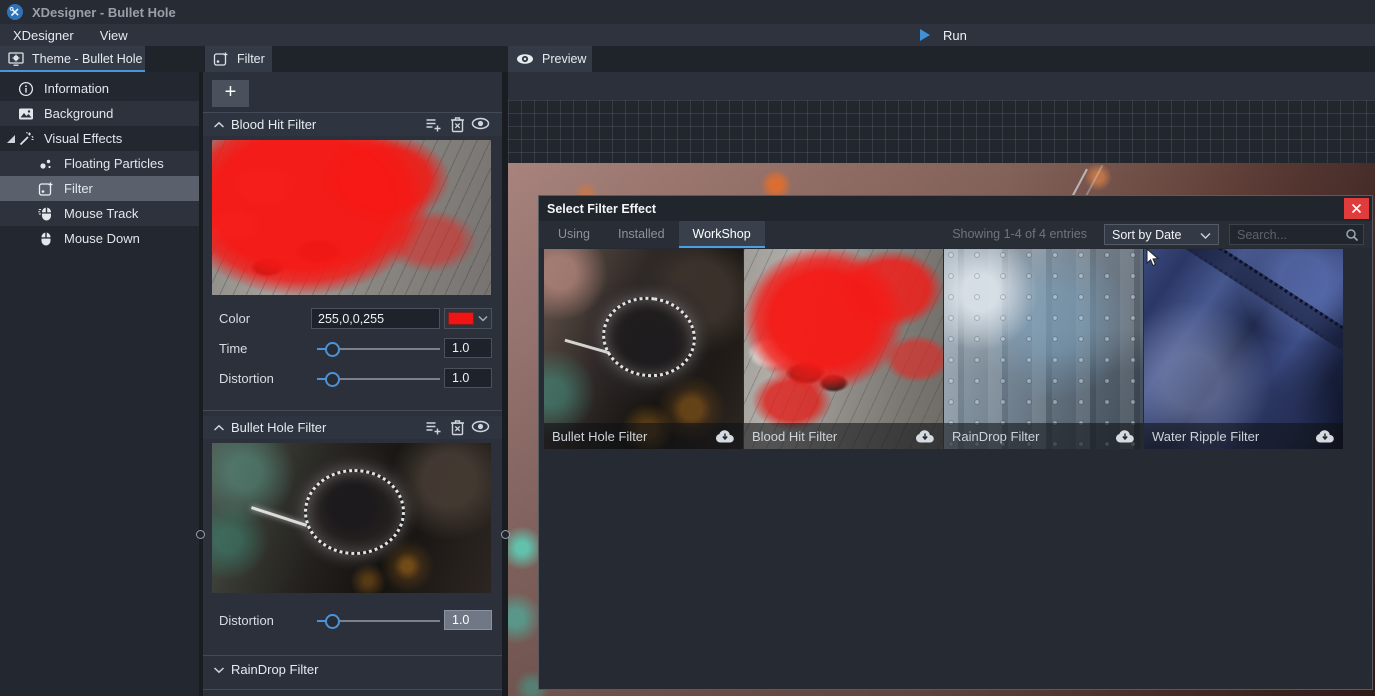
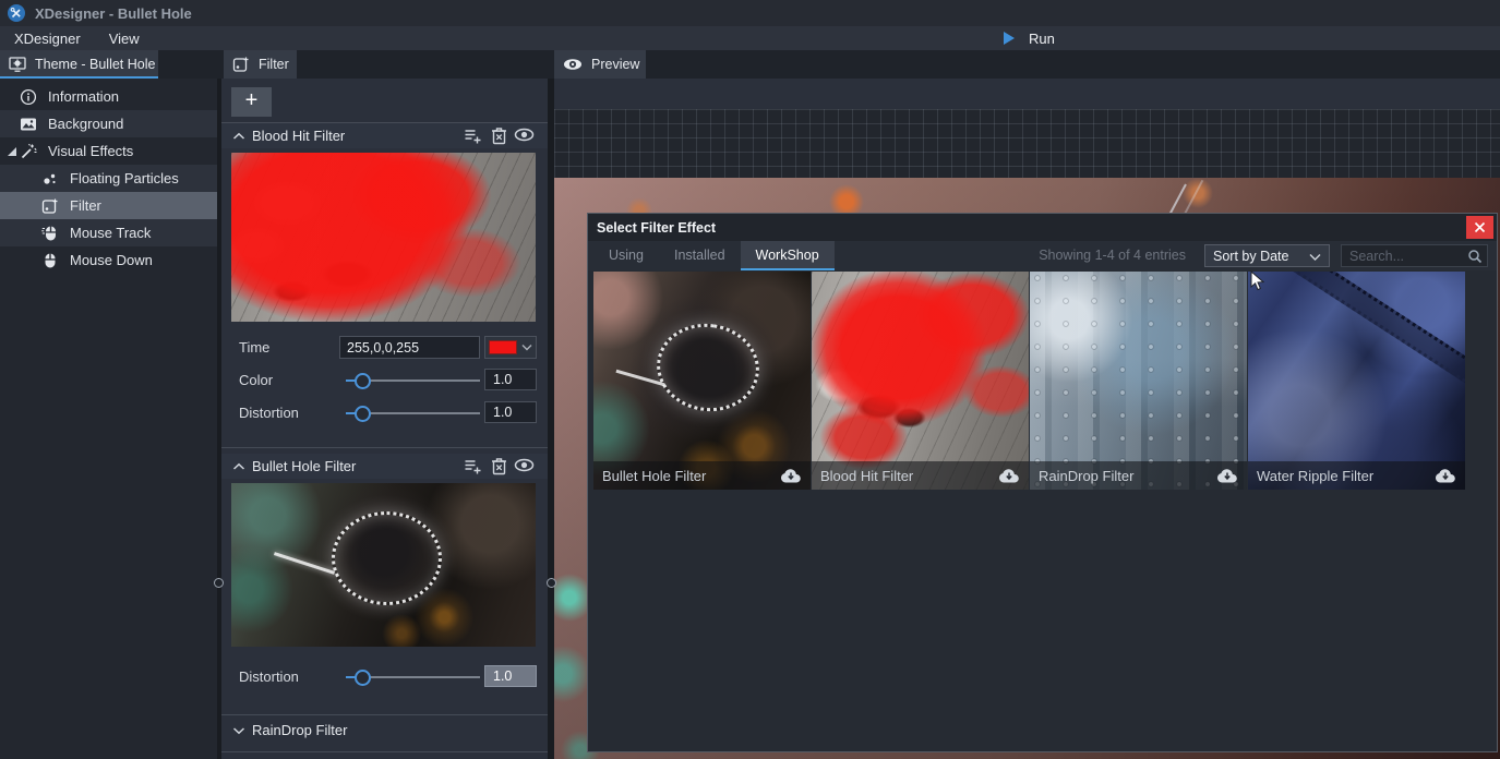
  XDesigner - Bullet Hole
  XDesigner
  View
  Run
  Theme - Bullet Hole
  Filter
  Preview
  Information
  Background
  Visual Effects
  Floating Particles
  Filter
  Mouse Track
  Mouse Down
  +
  Blood Hit Filter
- Color
+ Time
  255,0,0,255
- Time
+ Color
  1.0
  Distortion
  1.0
  Bullet Hole Filter
  Distortion
  1.0
  RainDrop Filter
  Select Filter Effect
  Using
  Installed
  WorkShop
  Showing 1-4 of 4 entries
  Sort by Date
  Search...
  Bullet Hole Filter
  Blood Hit Filter
  RainDrop Filter
  Water Ripple Filter
